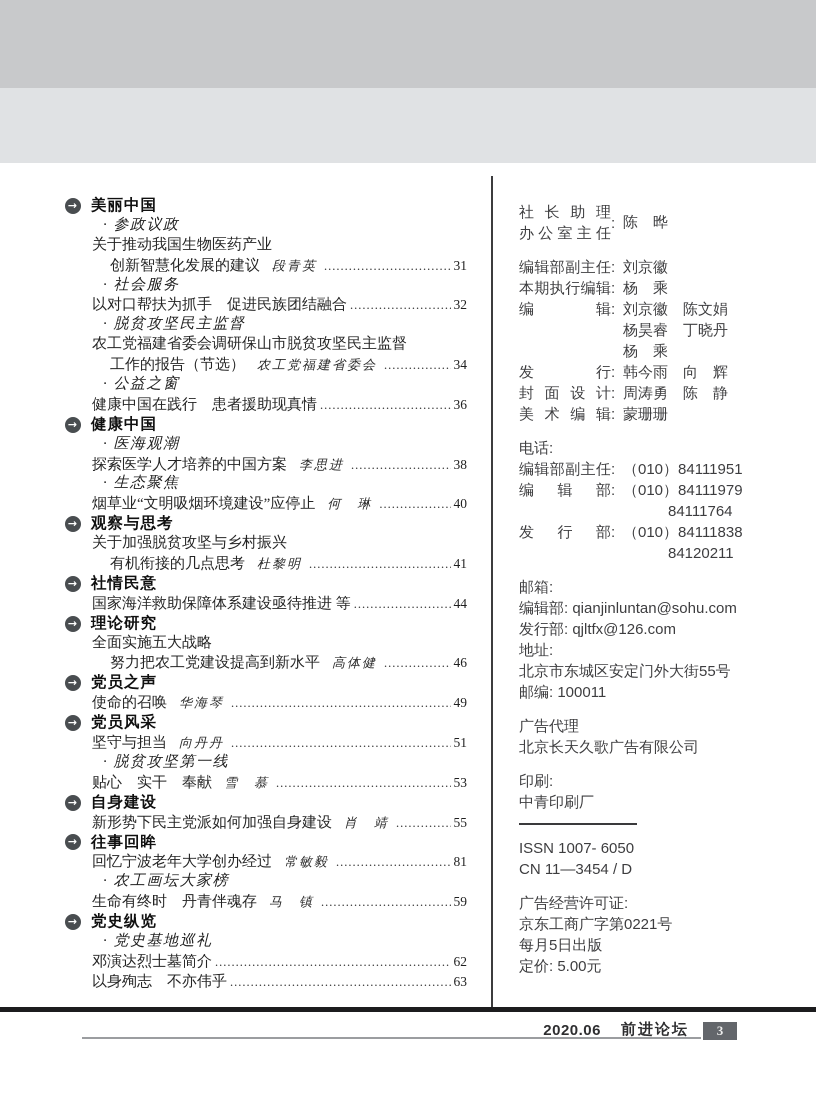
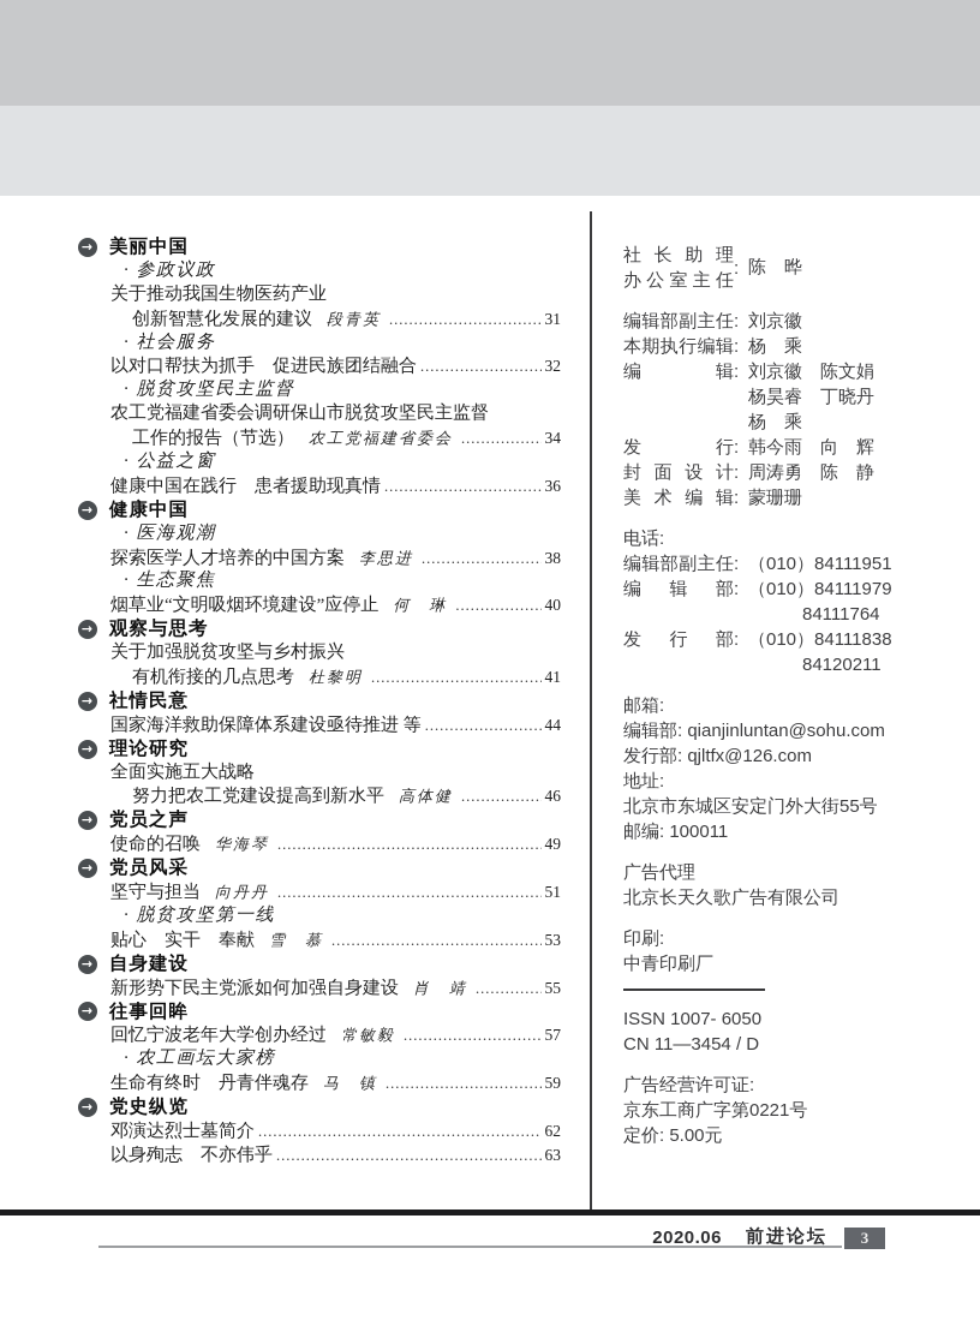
  →
  美丽中国
  · 参政议政
  关于推动我国生物医药产业
  创新智慧化发展的建议
  段青英
  31
  · 社会服务
  以对口帮扶为抓手 促进民族团结融合
  32
  · 脱贫攻坚民主监督
  农工党福建省委会调研保山市脱贫攻坚民主监督
  工作的报告（节选）
  农工党福建省委会
  34
  · 公益之窗
  健康中国在践行 患者援助现真情
  36
  →
  健康中国
  · 医海观潮
  探索医学人才培养的中国方案
  李思进
  38
  · 生态聚焦
  烟草业“文明吸烟环境建设”应停止
  何 琳
  40
  →
  观察与思考
  关于加强脱贫攻坚与乡村振兴
  有机衔接的几点思考
  杜黎明
  41
  →
  社情民意
  国家海洋救助保障体系建设亟待推进 等
  44
  →
  理论研究
  全面实施五大战略
  努力把农工党建设提高到新水平
  高体健
  46
  →
  党员之声
  使命的召唤
  华海琴
  49
  →
  党员风采
  坚守与担当
  向丹丹
  51
  · 脱贫攻坚第一线
  贴心 实干 奉献
  雪 慕
  53
  →
  自身建设
  新形势下民主党派如何加强自身建设
  肖 靖
  55
  →
  往事回眸
  回忆宁波老年大学创办经过
  常敏毅
- 81
+ 57
  · 农工画坛大家榜
  生命有终时 丹青伴魂存
  马 镇
  59
  →
  党史纵览
- · 党史基地巡礼
  邓演达烈士墓简介
  62
  以身殉志 不亦伟乎
  63
  社长助理
  办公室主任
  :
  陈 晔
  编辑部副主任: 刘京徽
  本期执行编辑: 杨 乘
  编辑: 刘京徽 陈文娟
  杨昊睿 丁晓丹
  杨 乘
  发行: 韩今雨 向 辉
  封面设计: 周涛勇 陈 静
  美术编辑: 蒙珊珊
  电话:
  编辑部副主任: （010）84111951
  编辑部: （010）84111979
  84111764
  发行部: （010）84111838
  84120211
  邮箱:
  编辑部: qianjinluntan@sohu.com
  发行部: qjltfx@126.com
  地址:
  北京市东城区安定门外大街55号
  邮编: 100011
  广告代理
  北京长天久歌广告有限公司
  印刷:
  中青印刷厂
  ISSN 1007- 6050
  CN 11—3454 / D
  广告经营许可证:
  京东工商广字第0221号
- 每月5日出版
  定价: 5.00元
  2020.06
  前进论坛
  3
